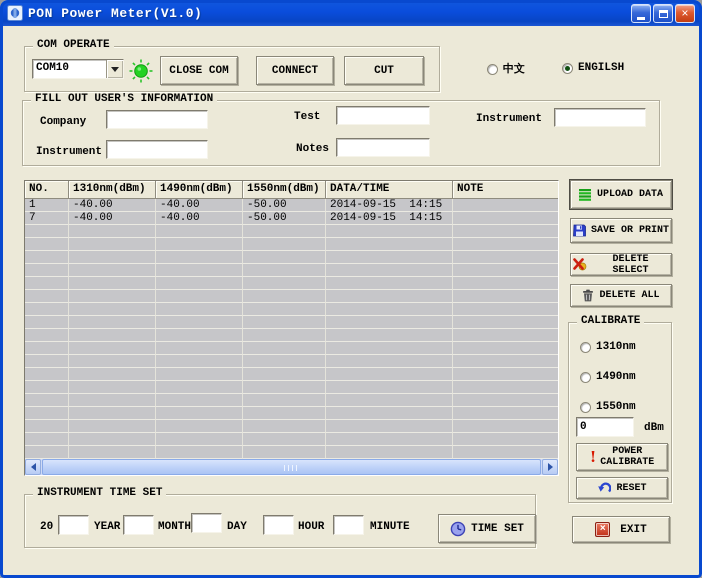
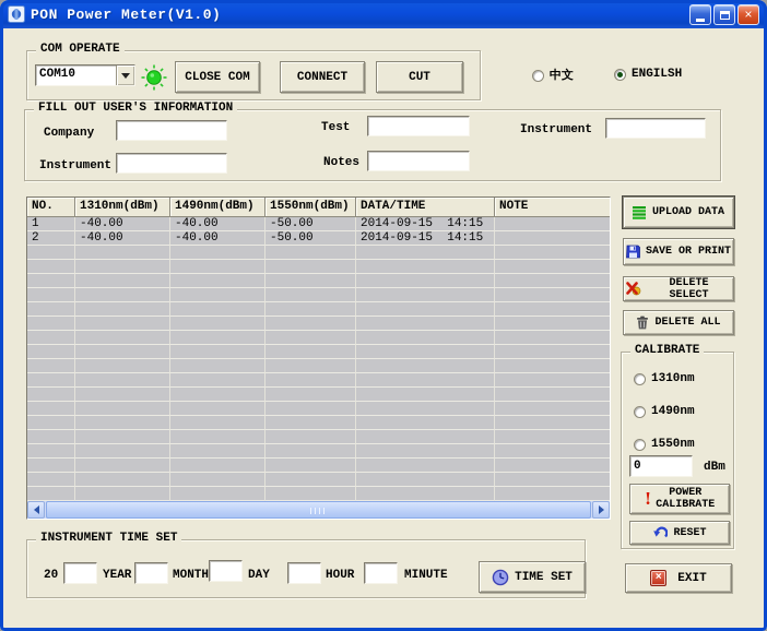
  PON Power Meter(V1.0)
  ×
  COM OPERATE
  COM10
  CLOSE COM
  CONNECT
  CUT
  中文
  ENGILSH
  FILL OUT USER'S INFORMATION
  Company
  Instrument
  Test
  Notes
  Instrument
  NO.
  1310nm(dBm)
  1490nm(dBm)
  1550nm(dBm)
  DATA/TIME
  NOTE
  1
  -40.00
  -40.00
  -50.00
  2014-09-15 14:15
- 7
+ 2
  -40.00
  -40.00
  -50.00
  2014-09-15 14:15
  UPLOAD DATA
  SAVE OR PRINT
  DELETE SELECT
  DELETE ALL
  CALIBRATE
  1310nm
  1490nm
  1550nm
  0
  dBm
  !
  POWER
  CALIBRATE
  RESET
  INSTRUMENT TIME SET
  20
  YEAR
  MONTH
  DAY
  HOUR
  MINUTE
  TIME SET
  ×
  EXIT
